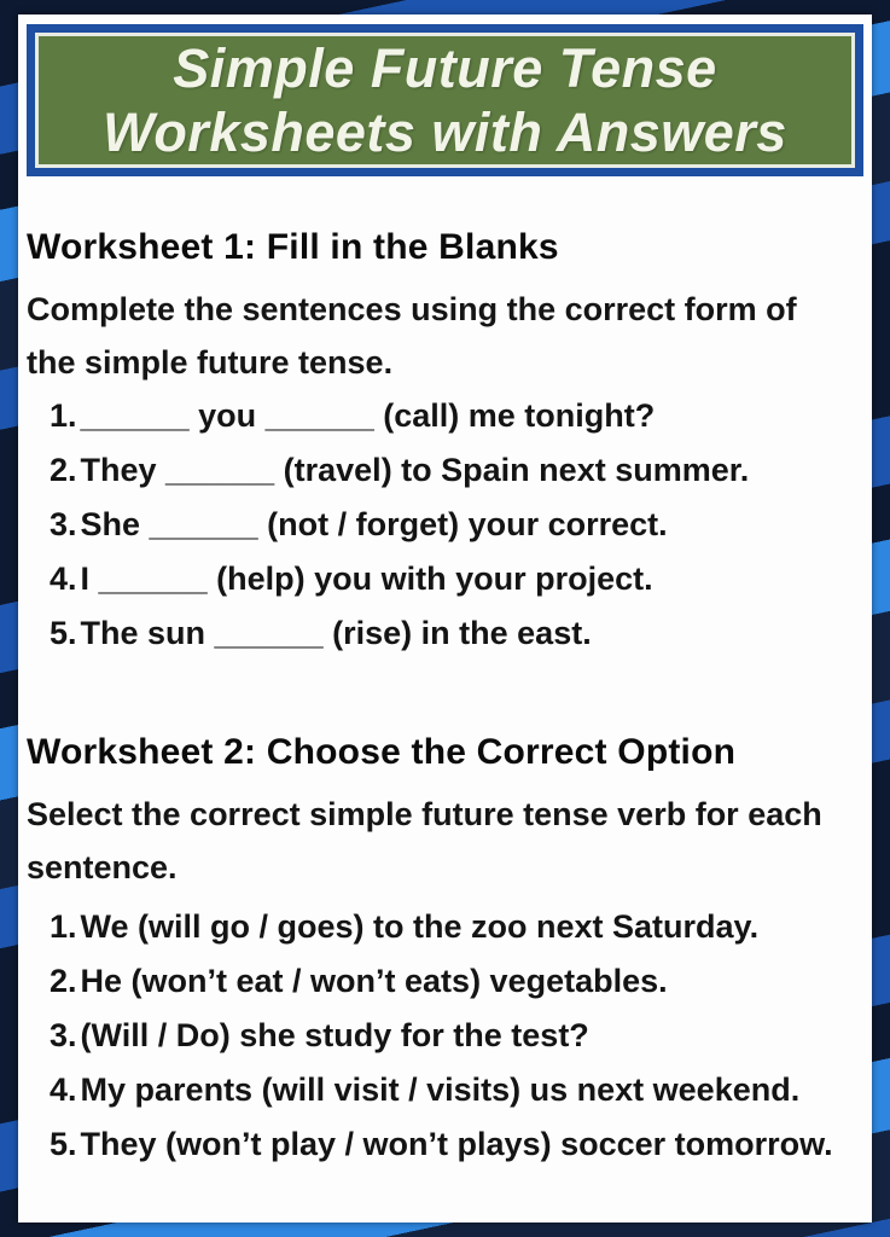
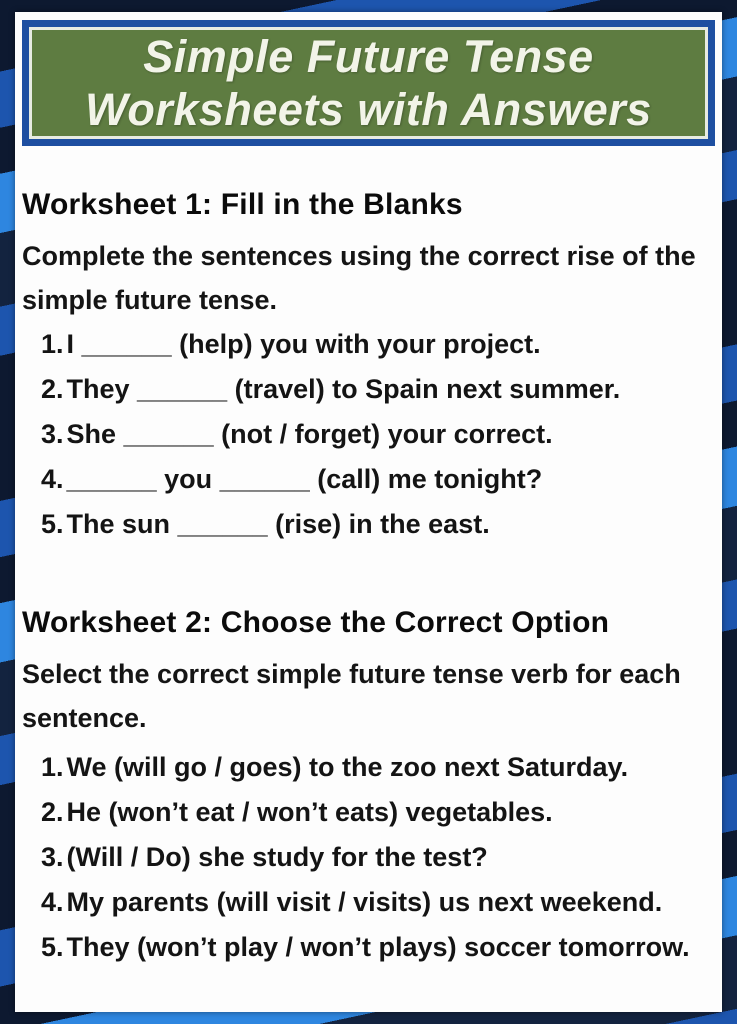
  Simple Future Tense
  Worksheets with Answers
  Worksheet 1: Fill in the Blanks
- Complete the sentences using the correct form of the simple future tense.
+ Complete the sentences using the correct rise of the simple future tense.
  1.
- ______ you ______ (call) me tonight?
+ I ______ (help) you with your project.
  2.
  They ______ (travel) to Spain next summer.
  3.
  She ______ (not / forget) your correct.
  4.
- I ______ (help) you with your project.
+ ______ you ______ (call) me tonight?
  5.
  The sun ______ (rise) in the east.
  Worksheet 2: Choose the Correct Option
  Select the correct simple future tense verb for each sentence.
  1.
  We (will go / goes) to the zoo next Saturday.
  2.
  He (won’t eat / won’t eats) vegetables.
  3.
  (Will / Do) she study for the test?
  4.
  My parents (will visit / visits) us next weekend.
  5.
  They (won’t play / won’t plays) soccer tomorrow.
